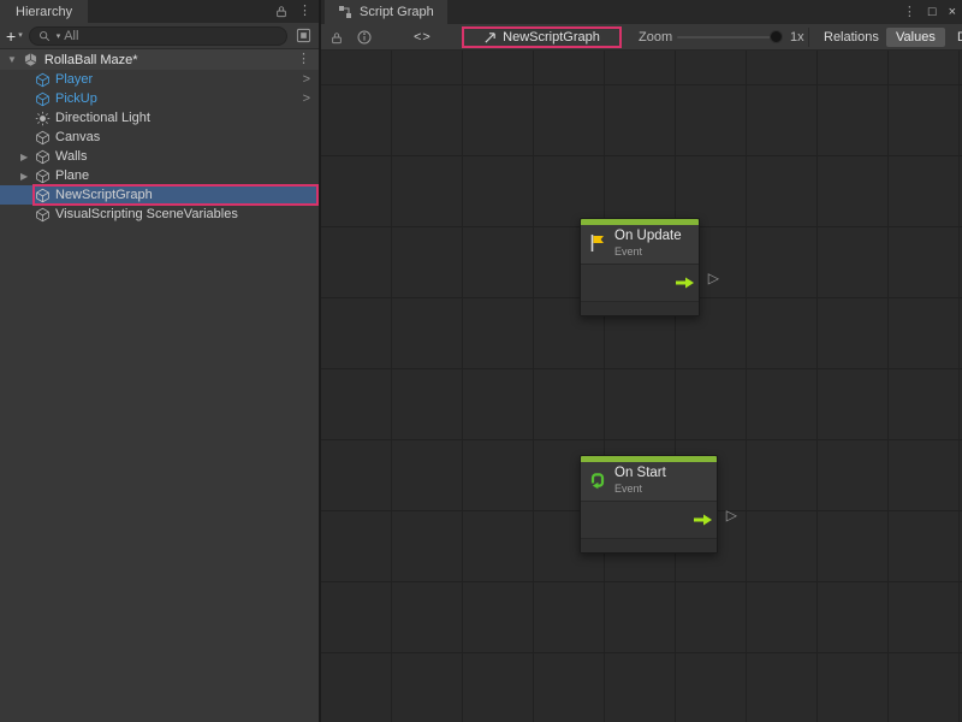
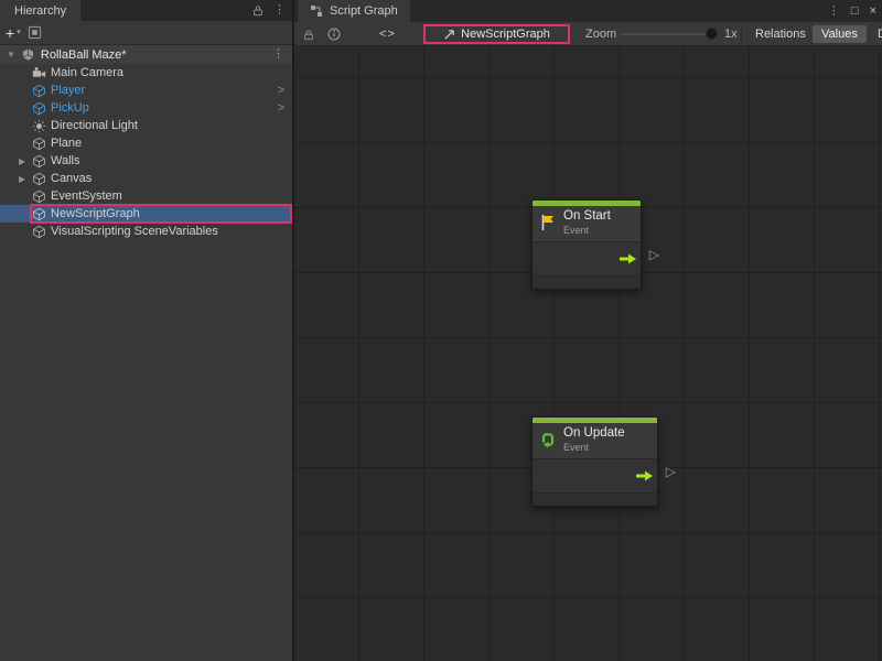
  Hierarchy
  ⋮
  +
- All
  ▼
  RollaBall Maze*
  ⋮
+ Main Camera
  Player
  >
  PickUp
  >
  Directional Light
- Canvas
+ Plane
  ▶
  Walls
  ▶
- Plane
+ Canvas
+ EventSystem
  NewScriptGraph
  VisualScripting SceneVariables
  Script Graph
  ⋮
  □
  ×
  <>
  NewScriptGraph
  Zoom
  1x
  Relations
  Values
- On Update
+ On Start
  Event
  ▷
- On Start
+ On Update
  Event
  ▷
